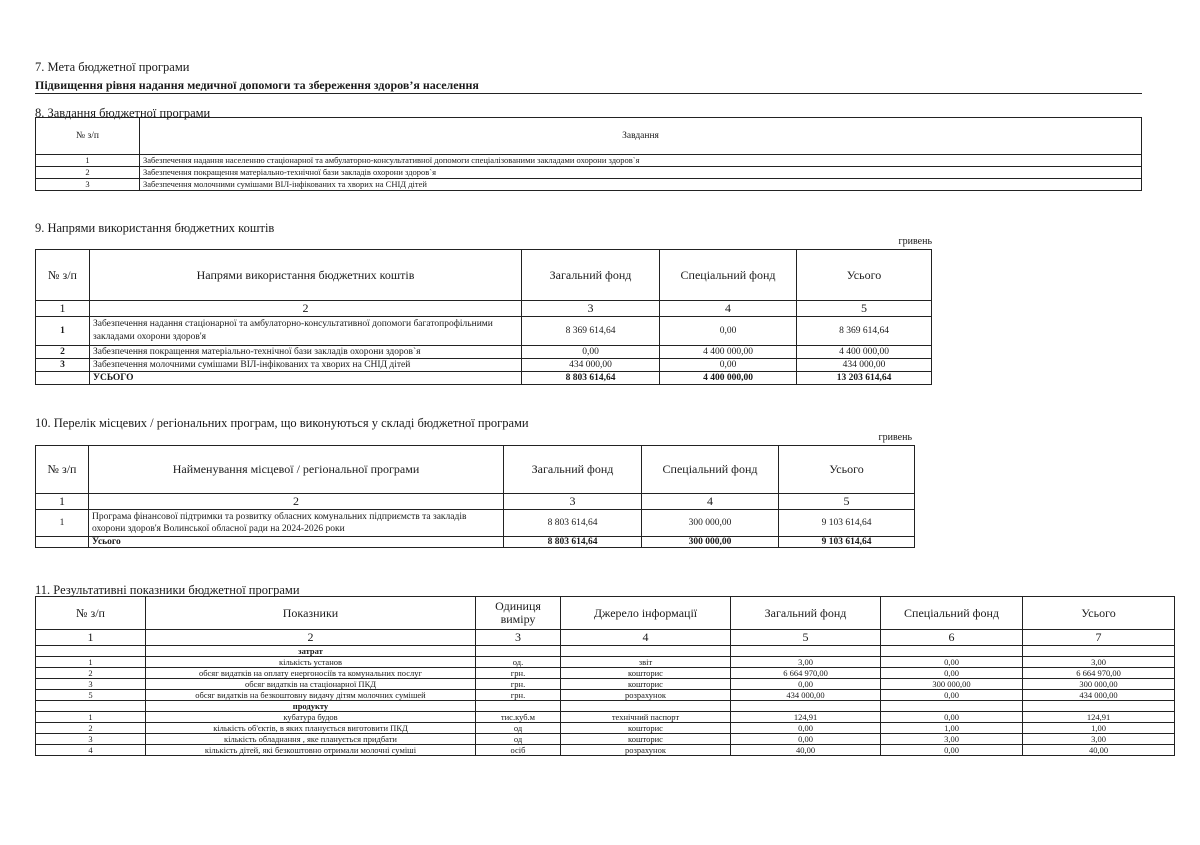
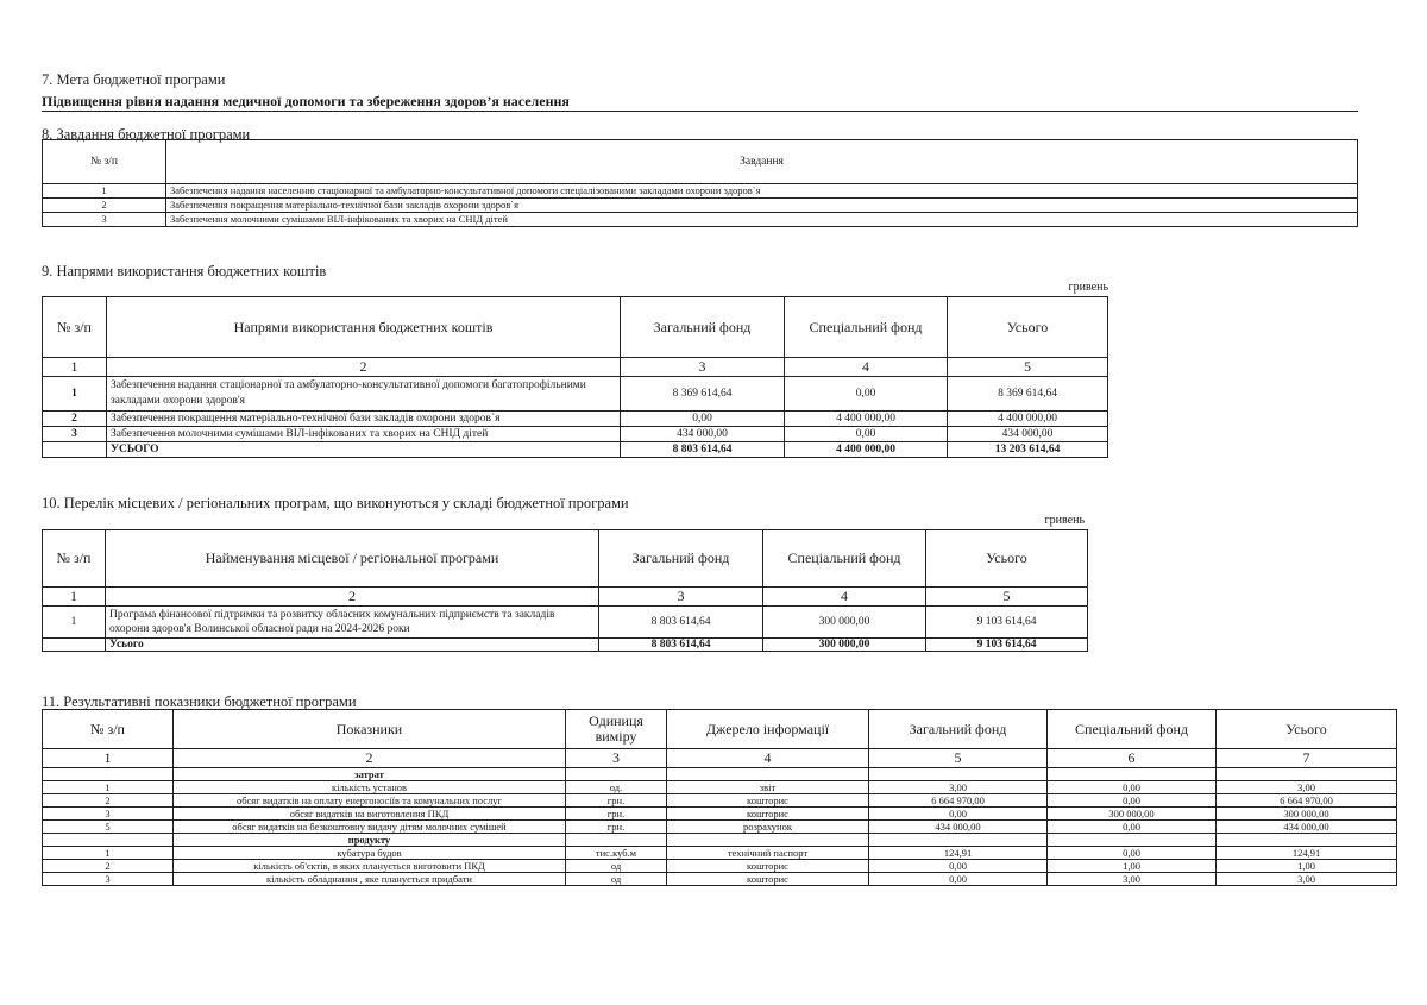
  7. Мета бюджетної програми
  Підвищення рівня надання медичної допомоги та збереження здоров’я населення
  8. Завдання бюджетної програми
  № з/п	Завдання
  1	Забезпечення надання населенню стаціонарної та амбулаторно-консультативної допомоги спеціалізованими закладами охорони здоров`я
  2	Забезпечення покращення матеріально-технічної бази закладів охорони здоров`я
  3	Забезпечення молочними сумішами ВІЛ-інфікованих та хворих на СНІД дітей
  9. Напрями використання бюджетних коштів
  гривень
  № з/п	Напрями використання бюджетних коштів	Загальний фонд	Спеціальний фонд	Усього
  1	2	3	4	5
  1	Забезпечення надання стаціонарної та амбулаторно-консультативної допомоги багатопрофільними закладами охорони здоров'я	8 369 614,64	0,00	8 369 614,64
  2	Забезпечення покращення матеріально-технічної бази закладів охорони здоров`я	0,00	4 400 000,00	4 400 000,00
  3	Забезпечення молочними сумішами ВІЛ-інфікованих та хворих на СНІД дітей	434 000,00	0,00	434 000,00
  	УСЬОГО	8 803 614,64	4 400 000,00	13 203 614,64
  10. Перелік місцевих / регіональних програм, що виконуються у складі бюджетної програми
  гривень
  № з/п	Найменування місцевої / регіональної програми	Загальний фонд	Спеціальний фонд	Усього
  1	2	3	4	5
  1	Програма фінансової підтримки та розвитку обласних комунальних підприємств та закладів охорони здоров'я Волинської обласної ради на 2024-2026 роки	8 803 614,64	300 000,00	9 103 614,64
  	Усього	8 803 614,64	300 000,00	9 103 614,64
  11. Результативні показники бюджетної програми
  № з/п	Показники	Одиниця виміру	Джерело інформації	Загальний фонд	Спеціальний фонд	Усього
  1	2	3	4	5	6	7
  	затрат
  1	кількість установ	од.	звіт	3,00	0,00	3,00
  2	обсяг видатків на оплату енергоносіїв та комунальних послуг	грн.	кошторис	6 664 970,00	0,00	6 664 970,00
- 3	обсяг видатків на стаціонарної ПКД	грн.	кошторис	0,00	300 000,00	300 000,00
+ 3	обсяг видатків на виготовлення ПКД	грн.	кошторис	0,00	300 000,00	300 000,00
  5	обсяг видатків на безкоштовну видачу дітям молочних сумішей	грн.	розрахунок	434 000,00	0,00	434 000,00
  	продукту
  1	кубатура будов	тис.куб.м	технічний паспорт	124,91	0,00	124,91
  2	кількість об'єктів, в яких планується виготовити ПКД	од	кошторис	0,00	1,00	1,00
  3	кількість обладнання , яке планується придбати	од	кошторис	0,00	3,00	3,00
- 4	кількість дітей, які безкоштовно отримали молочні суміші	осіб	розрахунок	40,00	0,00	40,00
